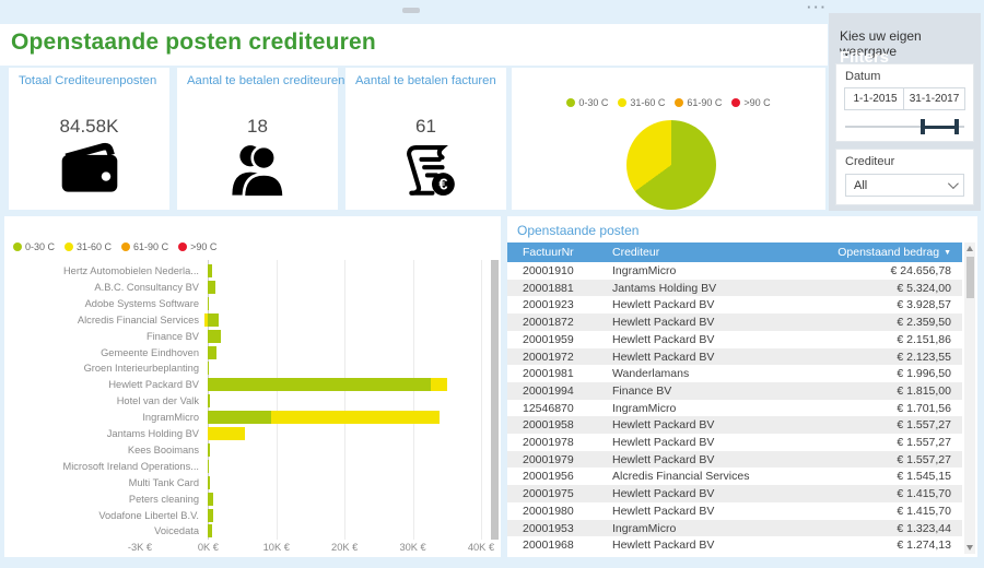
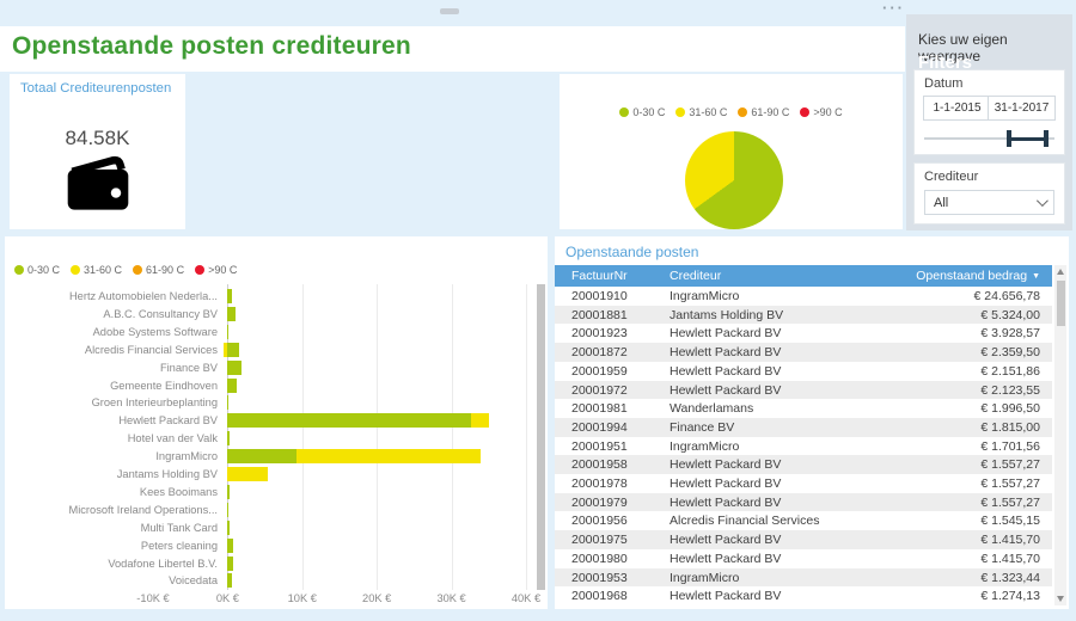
  ···
  Openstaande posten crediteuren
  Totaal Crediteurenposten
  84.58K
- Aantal te betalen crediteuren
- 18
- Aantal te betalen facturen
- 61
- €
  0-30 C
  31-60 C
  61-90 C
  >90 C
  Kies uw eigen weergave
  Filters
  Datum
  1-1-2015
  31-1-2017
  Crediteur
  All
  0-30 C
  31-60 C
  61-90 C
  >90 C
- -3K €
+ -10K €
  0K €
  10K €
  20K €
  30K €
  40K €
  Hertz Automobielen Nederla...
  A.B.C. Consultancy BV
  Adobe Systems Software
  Alcredis Financial Services
  Finance BV
  Gemeente Eindhoven
  Groen Interieurbeplanting
  Hewlett Packard BV
  Hotel van der Valk
  IngramMicro
  Jantams Holding BV
  Kees Booimans
  Microsoft Ireland Operations...
  Multi Tank Card
  Peters cleaning
  Vodafone Libertel B.V.
  Voicedata
  Openstaande posten
  FactuurNr
  Crediteur
  Openstaand bedrag
  20001910
  IngramMicro
  € 24.656,78
  20001881
  Jantams Holding BV
  € 5.324,00
  20001923
  Hewlett Packard BV
  € 3.928,57
  20001872
  Hewlett Packard BV
  € 2.359,50
  20001959
  Hewlett Packard BV
  € 2.151,86
  20001972
  Hewlett Packard BV
  € 2.123,55
  20001981
  Wanderlamans
  € 1.996,50
  20001994
  Finance BV
  € 1.815,00
- 12546870
+ 20001951
  IngramMicro
  € 1.701,56
  20001958
  Hewlett Packard BV
  € 1.557,27
  20001978
  Hewlett Packard BV
  € 1.557,27
  20001979
  Hewlett Packard BV
  € 1.557,27
  20001956
  Alcredis Financial Services
  € 1.545,15
  20001975
  Hewlett Packard BV
  € 1.415,70
  20001980
  Hewlett Packard BV
  € 1.415,70
  20001953
  IngramMicro
  € 1.323,44
  20001968
  Hewlett Packard BV
  € 1.274,13
